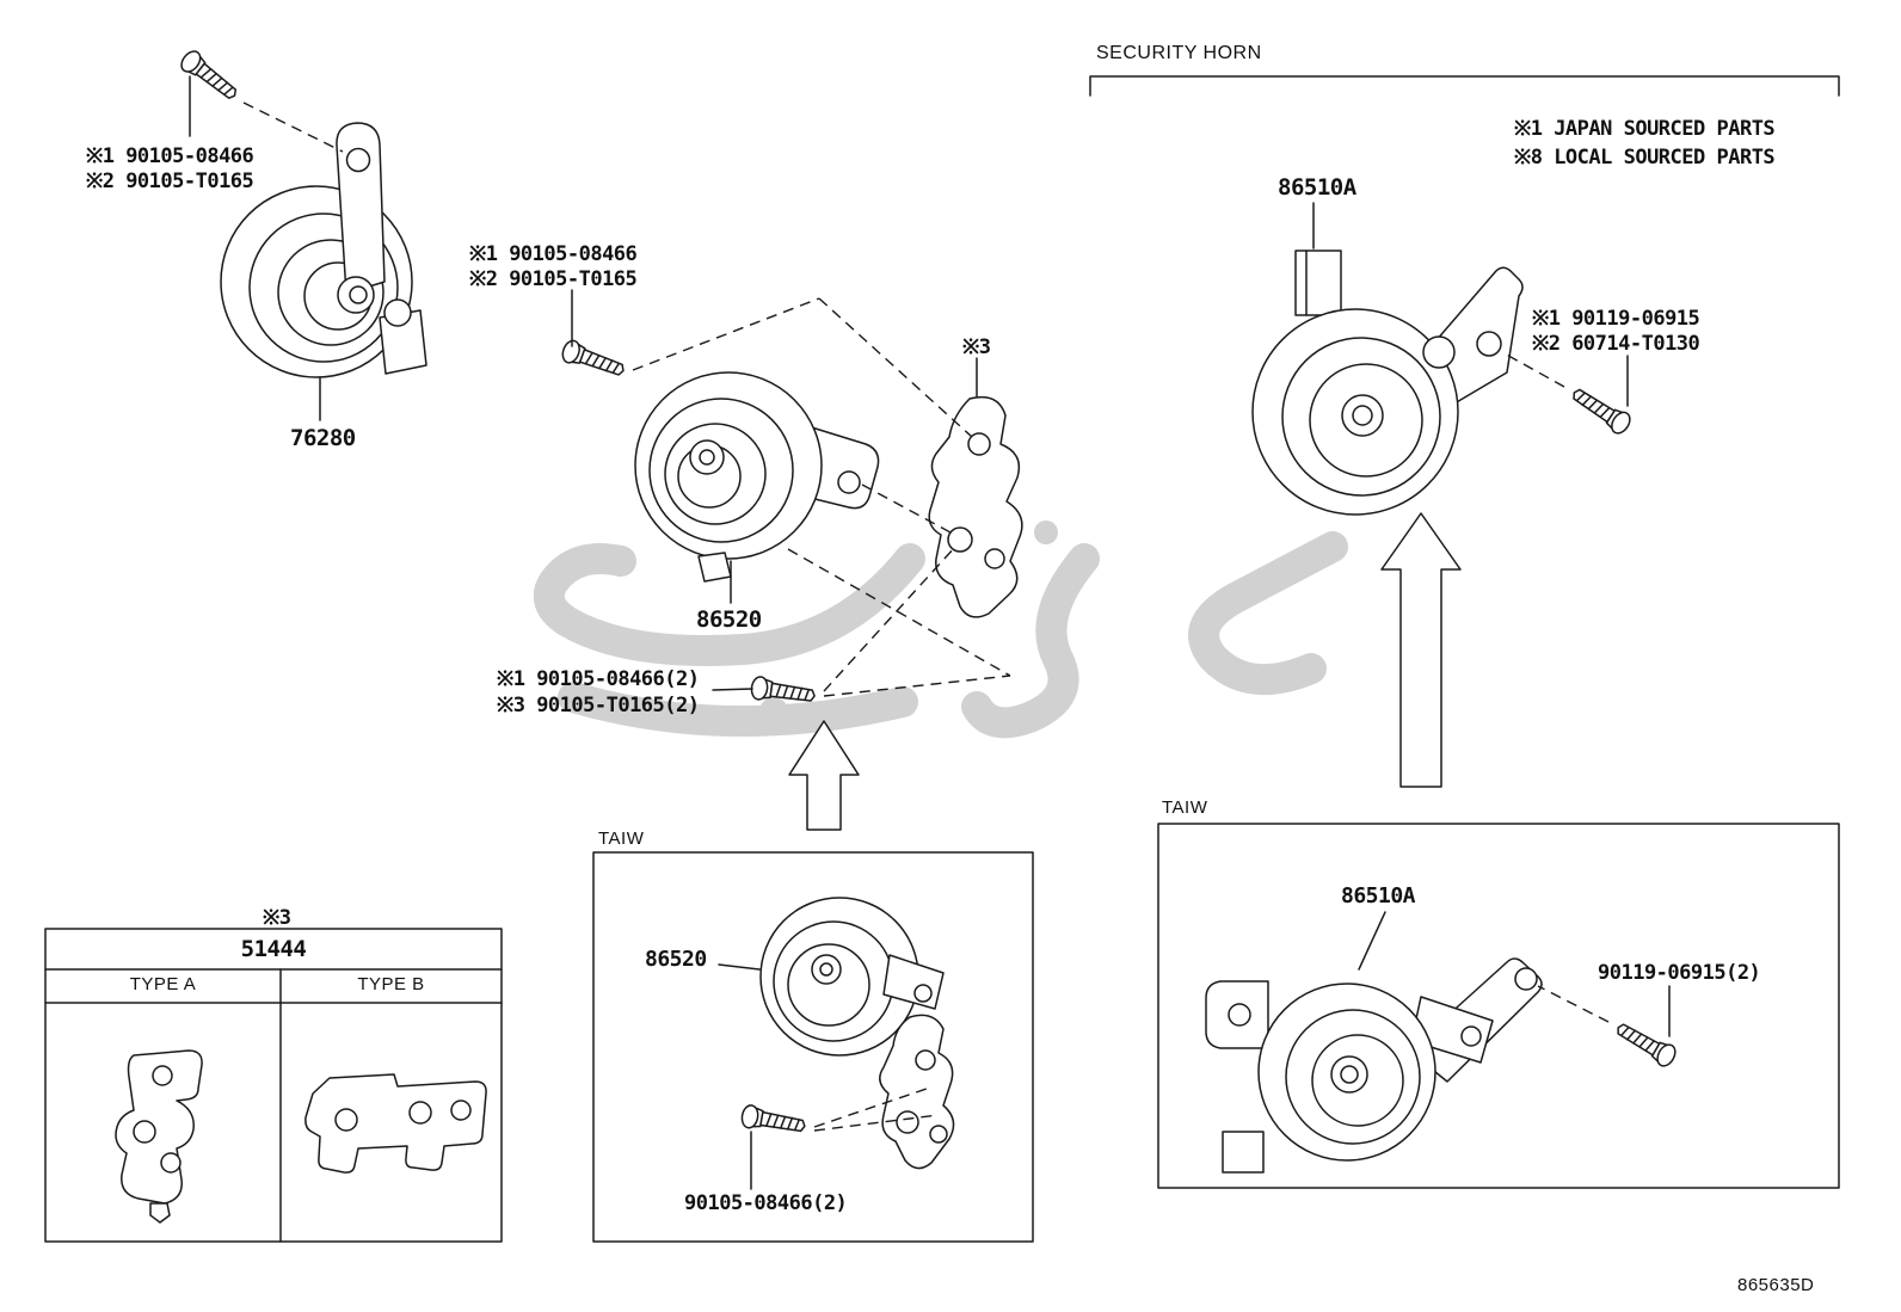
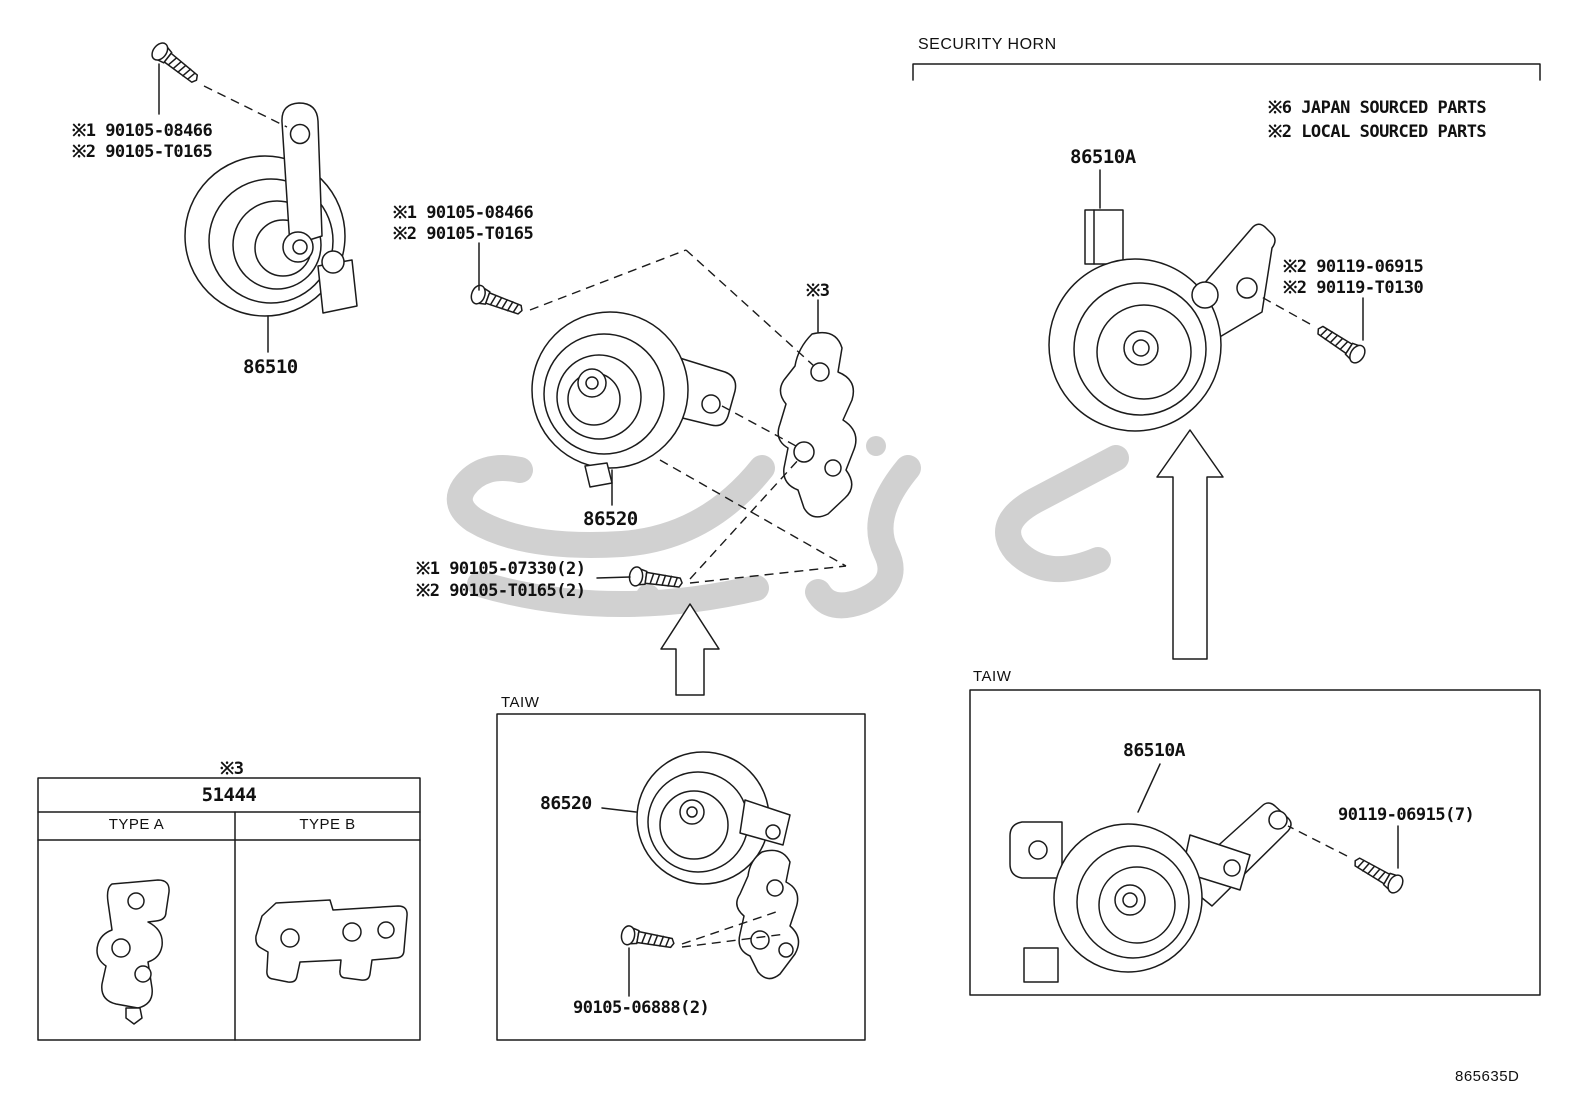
  SECURITY HORN
- ※1 JAPAN SOURCED PARTS
+ ※6 JAPAN SOURCED PARTS
- ※8 LOCAL SOURCED PARTS
+ ※2 LOCAL SOURCED PARTS
  86510A
- ※1 90119-06915
+ ※2 90119-06915
- ※2 60714-T0130
+ ※2 90119-T0130
  ※1 90105-08466
  ※2 90105-T0165
- 76280
+ 86510
  ※1 90105-08466
  ※2 90105-T0165
  ※3
  86520
- ※1 90105-08466(2)
+ ※1 90105-07330(2)
- ※3 90105-T0165(2)
+ ※2 90105-T0165(2)
  TAIW
  86520
- 90105-08466(2)
+ 90105-06888(2)
  TAIW
  86510A
- 90119-06915(2)
+ 90119-06915(7)
  ※3
  51444
  TYPE A
  TYPE B
  865635D
